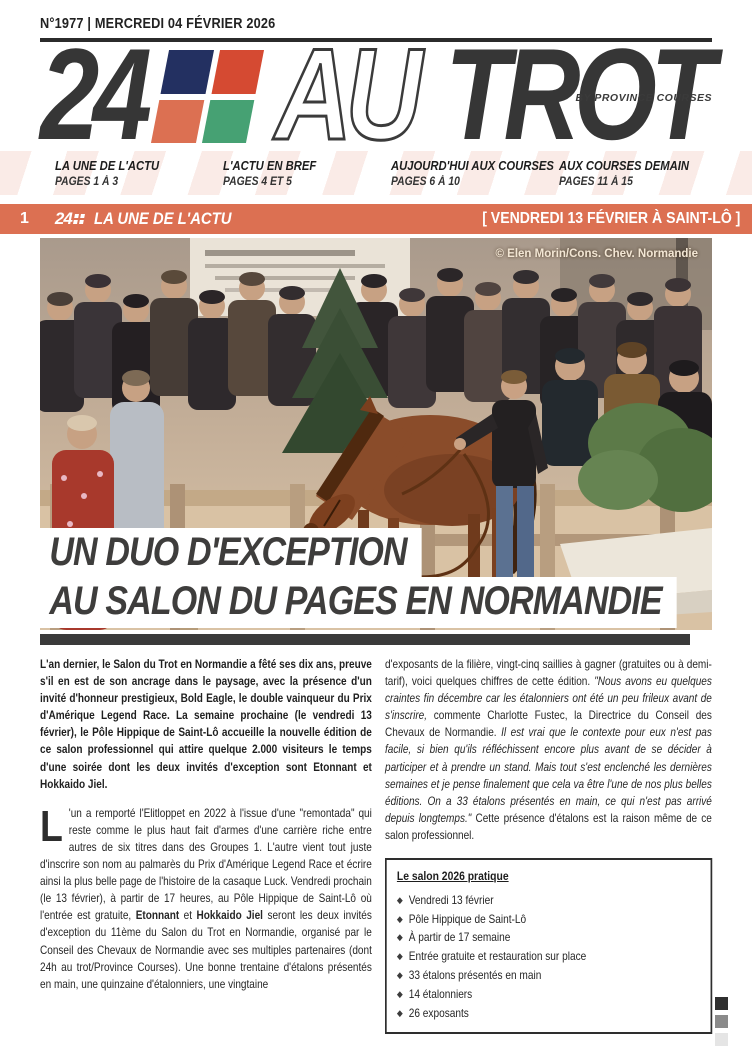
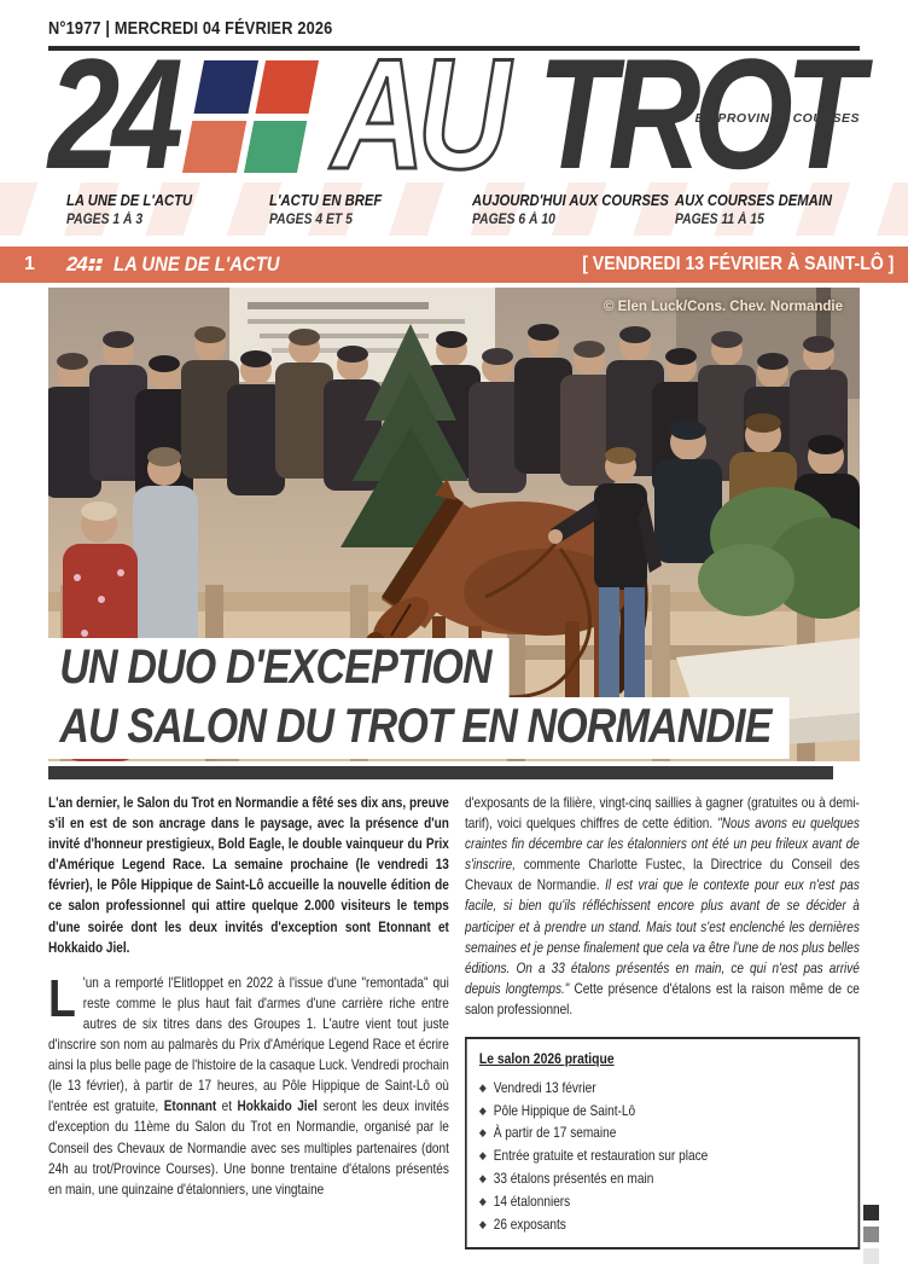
  N°1977 | MERCREDI 04 FÉVRIER 2026
  24
  AU
  TROT
  BY PROVINCE COURSES
  LA UNE DE L'ACTU
  PAGES 1 À 3
  L'ACTU EN BREF
  PAGES 4 ET 5
  AUJOURD'HUI AUX COURSES
  PAGES 6 À 10
  AUX COURSES DEMAIN
  PAGES 11 À 15
  1
  24
  LA UNE DE L'ACTU
  [ VENDREDI 13 FÉVRIER À SAINT-LÔ ]
- © Elen Morin/Cons. Chev. Normandie
+ © Elen Luck/Cons. Chev. Normandie
  UN DUO D'EXCEPTION
- AU SALON DU PAGES EN NORMANDIE
+ AU SALON DU TROT EN NORMANDIE
  L'an dernier, le Salon du Trot en Normandie a fêté ses dix ans, preuve s'il en est de son ancrage dans le paysage, avec la présence d'un invité d'honneur prestigieux, Bold Eagle, le double vainqueur du Prix d'Amérique Legend Race. La semaine prochaine (le vendredi 13 février), le Pôle Hippique de Saint-Lô accueille la nouvelle édition de ce salon professionnel qui attire quelque 2.000 visiteurs le temps d'une soirée dont les deux invités d'exception sont Etonnant et Hokkaido Jiel.
  L
  'un a remporté l'Elitloppet en 2022 à l'issue d'une "remontada" qui reste comme le plus haut fait d'armes d'une carrière riche entre autres de six titres dans des Groupes 1. L'autre vient tout juste d'inscrire son nom au palmarès du Prix d'Amérique Legend Race et écrire ainsi la plus belle page de l'histoire de la casaque Luck. Vendredi prochain (le 13 février), à partir de 17 heures, au Pôle Hippique de Saint-Lô où l'entrée est gratuite, Etonnant et Hokkaido Jiel seront les deux invités d'exception du 11ème du Salon du Trot en Normandie, organisé par le Conseil des Chevaux de Normandie avec ses multiples partenaires (dont 24h au trot/Province Courses). Une bonne trentaine d'étalons présentés en main, une quinzaine d'étalonniers, une vingtaine
  d'exposants de la filière, vingt-cinq saillies à gagner (gratuites ou à demi-tarif), voici quelques chiffres de cette édition. "Nous avons eu quelques craintes fin décembre car les étalonniers ont été un peu frileux avant de s'inscrire, commente Charlotte Fustec, la Directrice du Conseil des Chevaux de Normandie. Il est vrai que le contexte pour eux n'est pas facile, si bien qu'ils réfléchissent encore plus avant de se décider à participer et à prendre un stand. Mais tout s'est enclenché les dernières semaines et je pense finalement que cela va être l'une de nos plus belles éditions. On a 33 étalons présentés en main, ce qui n'est pas arrivé depuis longtemps." Cette présence d'étalons est la raison même de ce salon professionnel.
  Le salon 2026 pratique
  ◆ Vendredi 13 février
  ◆ Pôle Hippique de Saint-Lô
  ◆ À partir de 17 semaine
  ◆ Entrée gratuite et restauration sur place
  ◆ 33 étalons présentés en main
  ◆ 14 étalonniers
  ◆ 26 exposants
